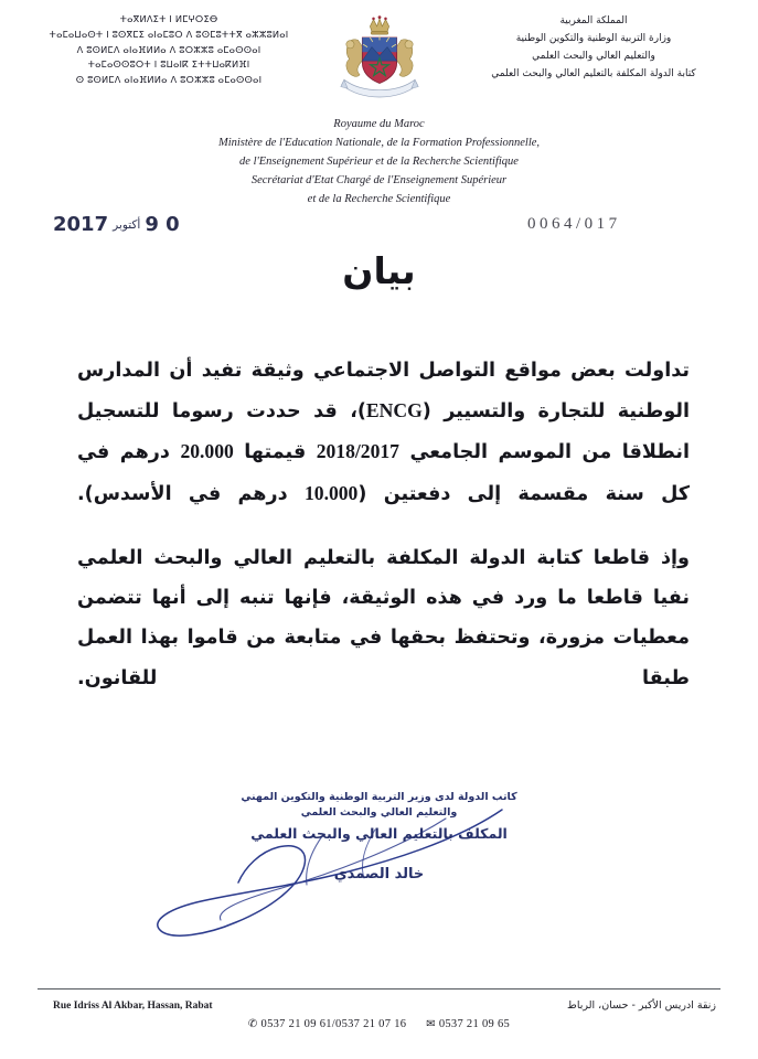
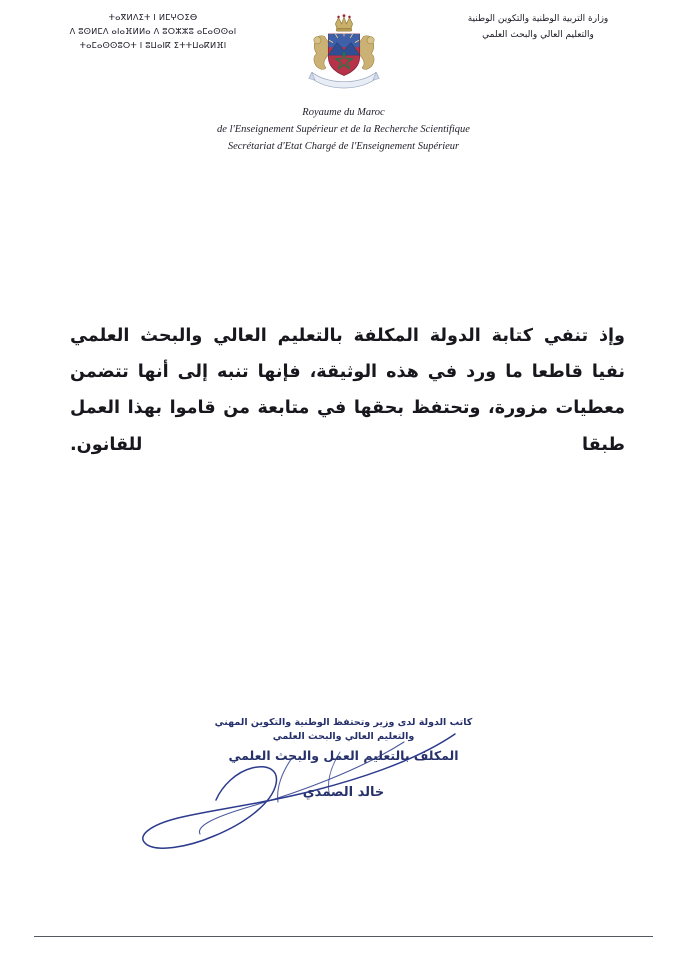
  ⵜⴰⴳⵍⴷⵉⵜ ⵏ ⵍⵎⵖⵔⵉⴱ
- ⵜⴰⵎⴰⵡⴰⵙⵜ ⵏ ⵓⵙⴳⵎⵉ ⴰⵏⴰⵎⵓⵔ ⴷ ⵓⵙⵎⵓⵜⵜⴳ ⴰⵣⵣⵓⵍⴰⵏ
  ⴷ ⵓⵙⵍⵎⴷ ⴰⵏⴰⴼⵍⵍⴰ ⴷ ⵓⵔⵣⵣⵓ ⴰⵎⴰⵙⵙⴰⵏ
  ⵜⴰⵎⴰⵙⵙⵓⵔⵜ ⵏ ⵓⵡⴰⵏⴽ ⵉⵜⵜⵡⴰⴽⵍⴼⵏ
- ⵙ ⵓⵙⵍⵎⴷ ⴰⵏⴰⴼⵍⵍⴰ ⴷ ⵓⵔⵣⵣⵓ ⴰⵎⴰⵙⵙⴰⵏ
- المملكة المغربية
  وزارة التربية الوطنية والتكوين الوطنية
  والتعليم العالي والبحث العلمي
- كتابة الدولة المكلفة بالتعليم العالي والبحث العلمي
  Royaume du Maroc
- Ministère de l'Education Nationale, de la Formation Professionnelle,
  de l'Enseignement Supérieur et de la Recherche Scientifique
  Secrétariat d'Etat Chargé de l'Enseignement Supérieur
- et de la Recherche Scientifique
- 0 9أكتوبر2017
- 0064/017
- بيان
- تداولت بعض مواقع التواصل الاجتماعي وثيقة تفيد أن المدارس الوطنية للتجارة والتسيير (ENCG)، قد حددت رسوما للتسجيل انطلاقا من الموسم الجامعي 2018/2017 قيمتها 20.000 درهم في كل سنة مقسمة إلى دفعتين (10.000 درهم في الأسدس).
- وإذ قاطعا كتابة الدولة المكلفة بالتعليم العالي والبحث العلمي نفيا قاطعا ما ورد في هذه الوثيقة، فإنها تنبه إلى أنها تتضمن معطيات مزورة، وتحتفظ بحقها في متابعة من قاموا بهذا العمل طبقا للقانون.
+ وإذ تنفي كتابة الدولة المكلفة بالتعليم العالي والبحث العلمي نفيا قاطعا ما ورد في هذه الوثيقة، فإنها تنبه إلى أنها تتضمن معطيات مزورة، وتحتفظ بحقها في متابعة من قاموا بهذا العمل طبقا للقانون.
- كاتب الدولة لدى وزير التربية الوطنية والتكوين المهني
+ كاتب الدولة لدى وزير وتحتفظ الوطنية والتكوين المهني
  والتعليم العالي والبحث العلمي
- المكلف بالتعليم العالي والبحث العلمي
+ المكلف بالتعليم العمل والبحث العلمي
  خالد الصمدي
- Rue Idriss Al Akbar, Hassan, Rabat
- زنقة ادريس الأكبر - حسان، الرباط
- ✆ 0537 21 09 61/0537 21 07 16 ✉ 0537 21 09 65
